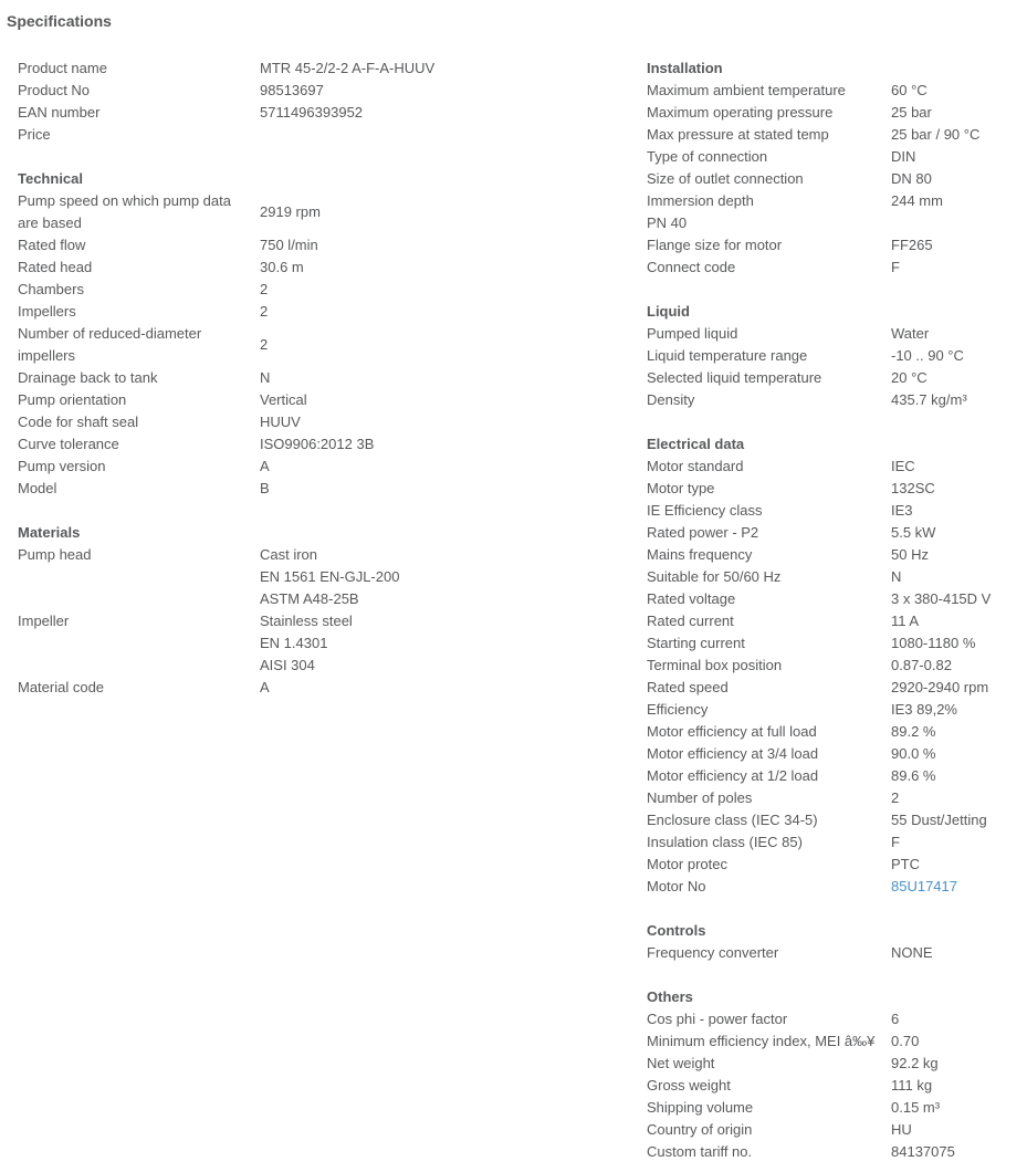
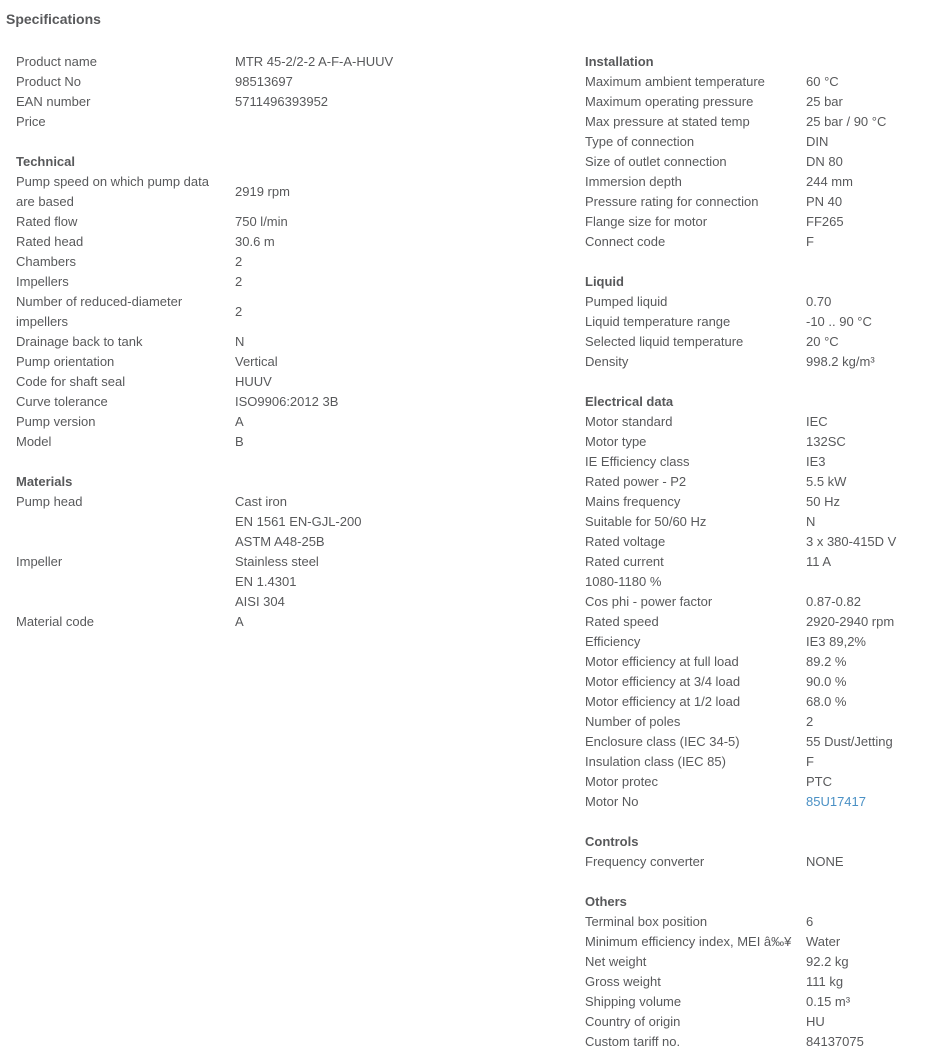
  Specifications
  Product name
  MTR 45-2/2-2 A-F-A-HUUV
  Product No
  98513697
  EAN number
  5711496393952
  Price
  Technical
  Pump speed on which pump data are based
  2919 rpm
  Rated flow
  750 l/min
  Rated head
  30.6 m
  Chambers
  2
  Impellers
  2
  Number of reduced-diameter impellers
  2
  Drainage back to tank
  N
  Pump orientation
  Vertical
  Code for shaft seal
  HUUV
  Curve tolerance
  ISO9906:2012 3B
  Pump version
  A
  Model
  B
  Materials
  Pump head
  Cast iron
  EN 1561 EN-GJL-200
  ASTM A48-25B
  Impeller
  Stainless steel
  EN 1.4301
  AISI 304
  Material code
  A
  Installation
  Maximum ambient temperature
  60 °C
  Maximum operating pressure
  25 bar
  Max pressure at stated temp
  25 bar / 90 °C
  Type of connection
  DIN
  Size of outlet connection
  DN 80
  Immersion depth
  244 mm
+ Pressure rating for connection
  PN 40
  Flange size for motor
  FF265
  Connect code
  F
  Liquid
  Pumped liquid
- Water
+ 0.70
  Liquid temperature range
  -10 .. 90 °C
  Selected liquid temperature
  20 °C
  Density
- 435.7 kg/m³
+ 998.2 kg/m³
  Electrical data
  Motor standard
  IEC
  Motor type
  132SC
  IE Efficiency class
  IE3
  Rated power - P2
  5.5 kW
  Mains frequency
  50 Hz
  Suitable for 50/60 Hz
  N
  Rated voltage
  3 x 380-415D V
  Rated current
  11 A
- Starting current
  1080-1180 %
- Terminal box position
+ Cos phi - power factor
  0.87-0.82
  Rated speed
  2920-2940 rpm
  Efficiency
  IE3 89,2%
  Motor efficiency at full load
  89.2 %
  Motor efficiency at 3/4 load
  90.0 %
  Motor efficiency at 1/2 load
- 89.6 %
+ 68.0 %
  Number of poles
  2
  Enclosure class (IEC 34-5)
  55 Dust/Jetting
  Insulation class (IEC 85)
  F
  Motor protec
  PTC
  Motor No
  85U17417
  Controls
  Frequency converter
  NONE
  Others
- Cos phi - power factor
+ Terminal box position
  6
  Minimum efficiency index, MEI â‰¥
- 0.70
+ Water
  Net weight
  92.2 kg
  Gross weight
  111 kg
  Shipping volume
  0.15 m³
  Country of origin
  HU
  Custom tariff no.
  84137075
